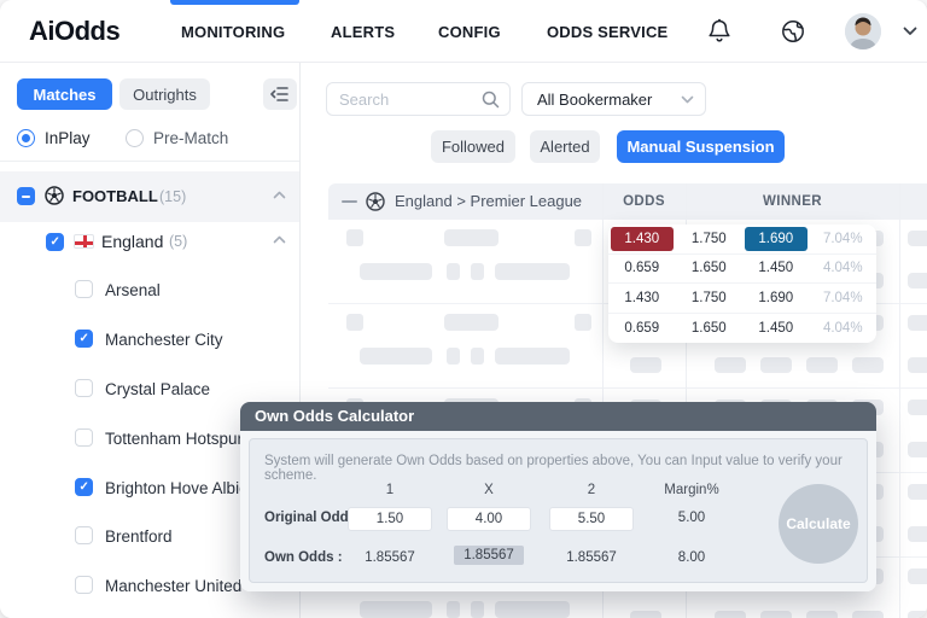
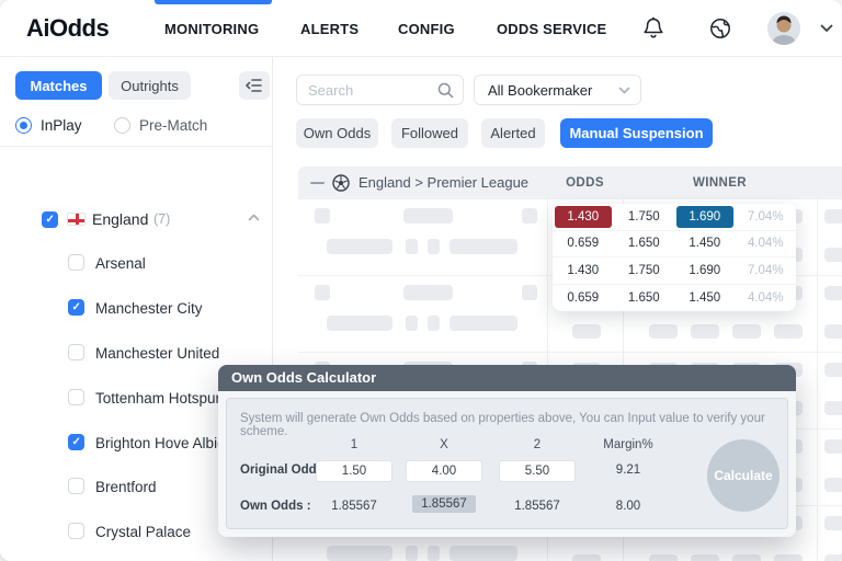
  AiOdds
  MONITORING
  ALERTS
  CONFIG
  ODDS SERVICE
  Matches
  Outrights
  InPlay
  Pre-Match
- FOOTBALL
- (15)
  England
- (5)
+ (7)
  Arsenal
  Manchester City
- Crystal Palace
+ Manchester United
  Tottenham Hotspu
  Brighton Hove Albi
  Brentford
- Manchester United
+ Crystal Palace
  Search
  All Bookermaker
+ Own Odds
  Followed
  Alerted
  Manual Suspension
  England > Premier League
  ODDS
  WINNER
  1.430
  1.750
  1.690
  7.04%
  0.659
  1.650
  1.450
  4.04%
  1.430
  1.750
  1.690
  7.04%
  0.659
  1.650
  1.450
  4.04%
  Own Odds Calculator
  System will generate Own Odds based on properties above, You can Input value to verify your scheme.
  1
  X
  2
  Margin%
  Original Odd
  1.50
  4.00
  5.50
- 5.00
+ 9.21
  Own Odds :
  1.85567
  1.85567
  1.85567
  8.00
  Calculate
